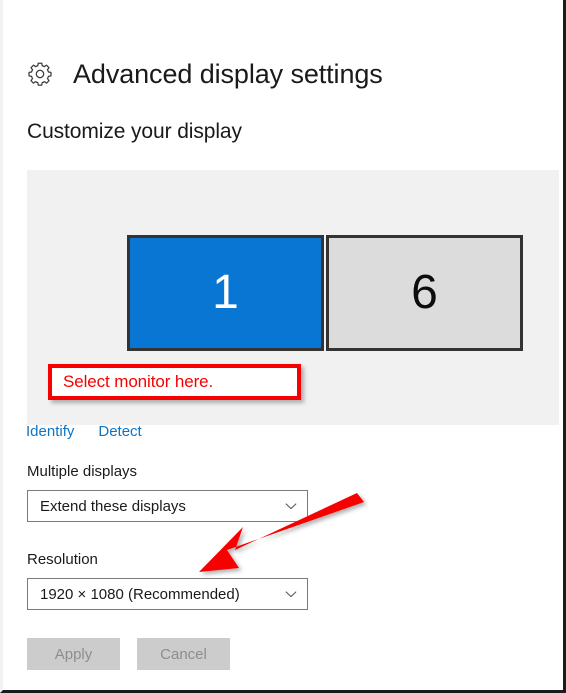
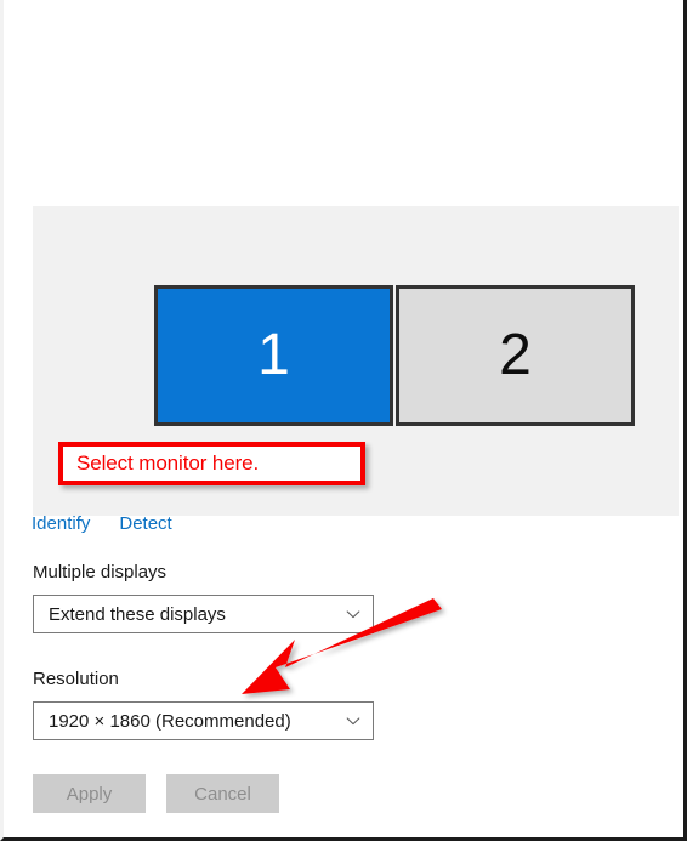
- Advanced display settings
- Customize your display
  1
- 6
+ 2
  Select monitor here.
  Identify
  Detect
  Multiple displays
  Extend these displays
  Resolution
- 1920 × 1080 (Recommended)
+ 1920 × 1860 (Recommended)
  Apply
  Cancel
